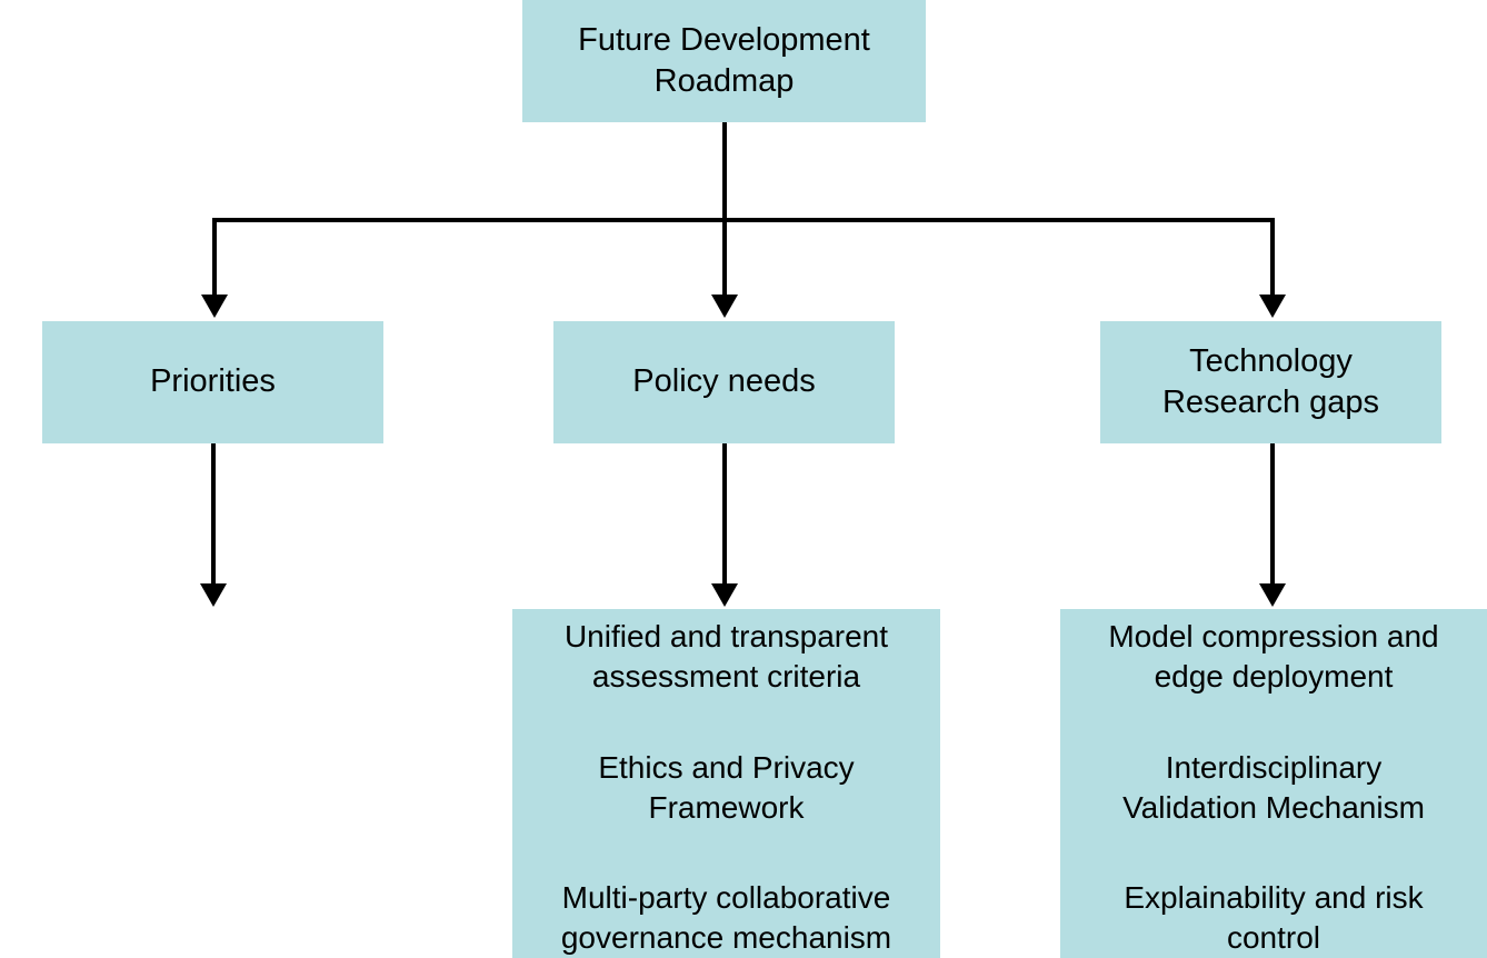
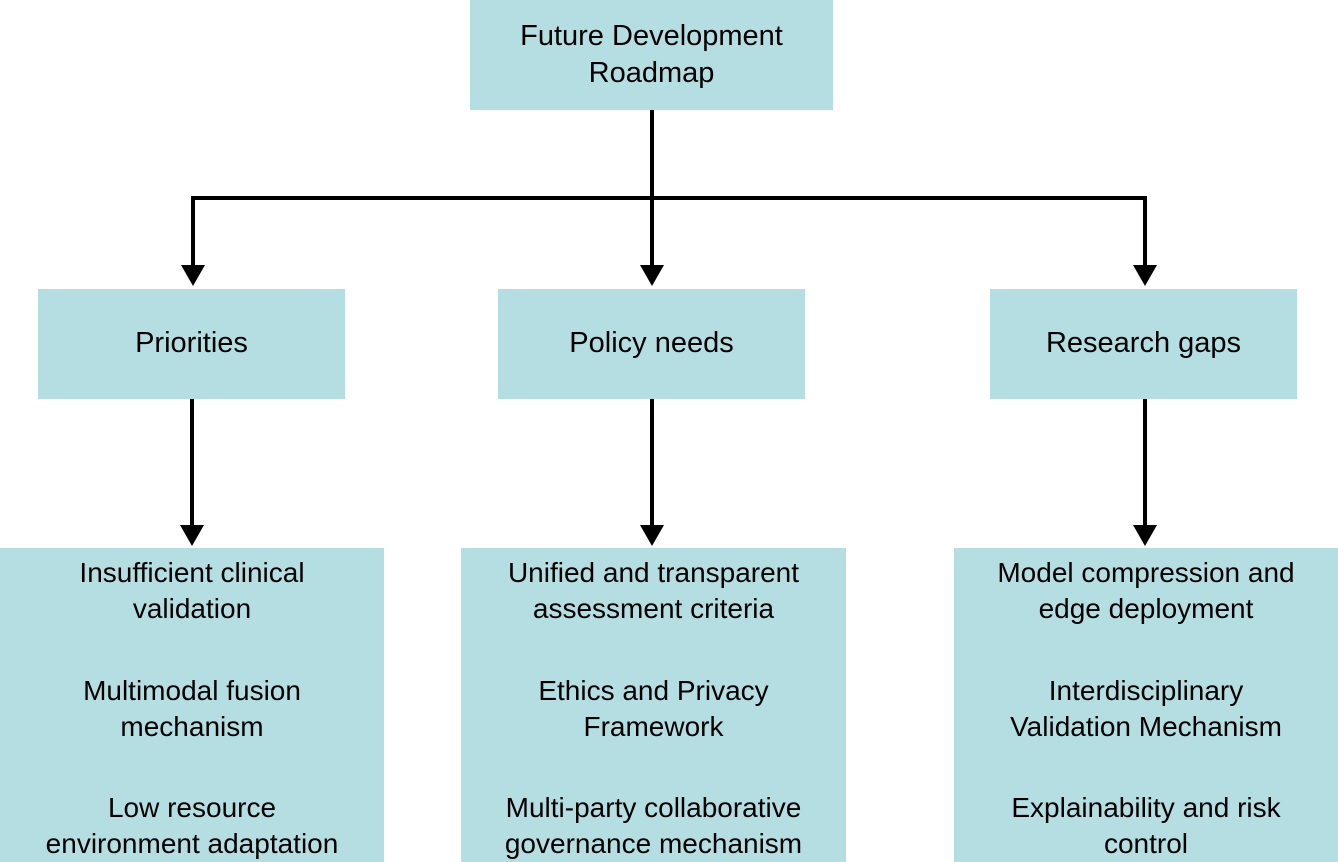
  Future Development
  Roadmap
  Priorities
  Policy needs
- Technology
  Research gaps
+ Insufficient clinical
+ validation
+ Multimodal fusion
+ mechanism
+ Low resource
+ environment adaptation
  Unified and transparent
  assessment criteria
  Ethics and Privacy
  Framework
  Multi-party collaborative
  governance mechanism
  Model compression and
  edge deployment
  Interdisciplinary
  Validation Mechanism
  Explainability and risk
  control
